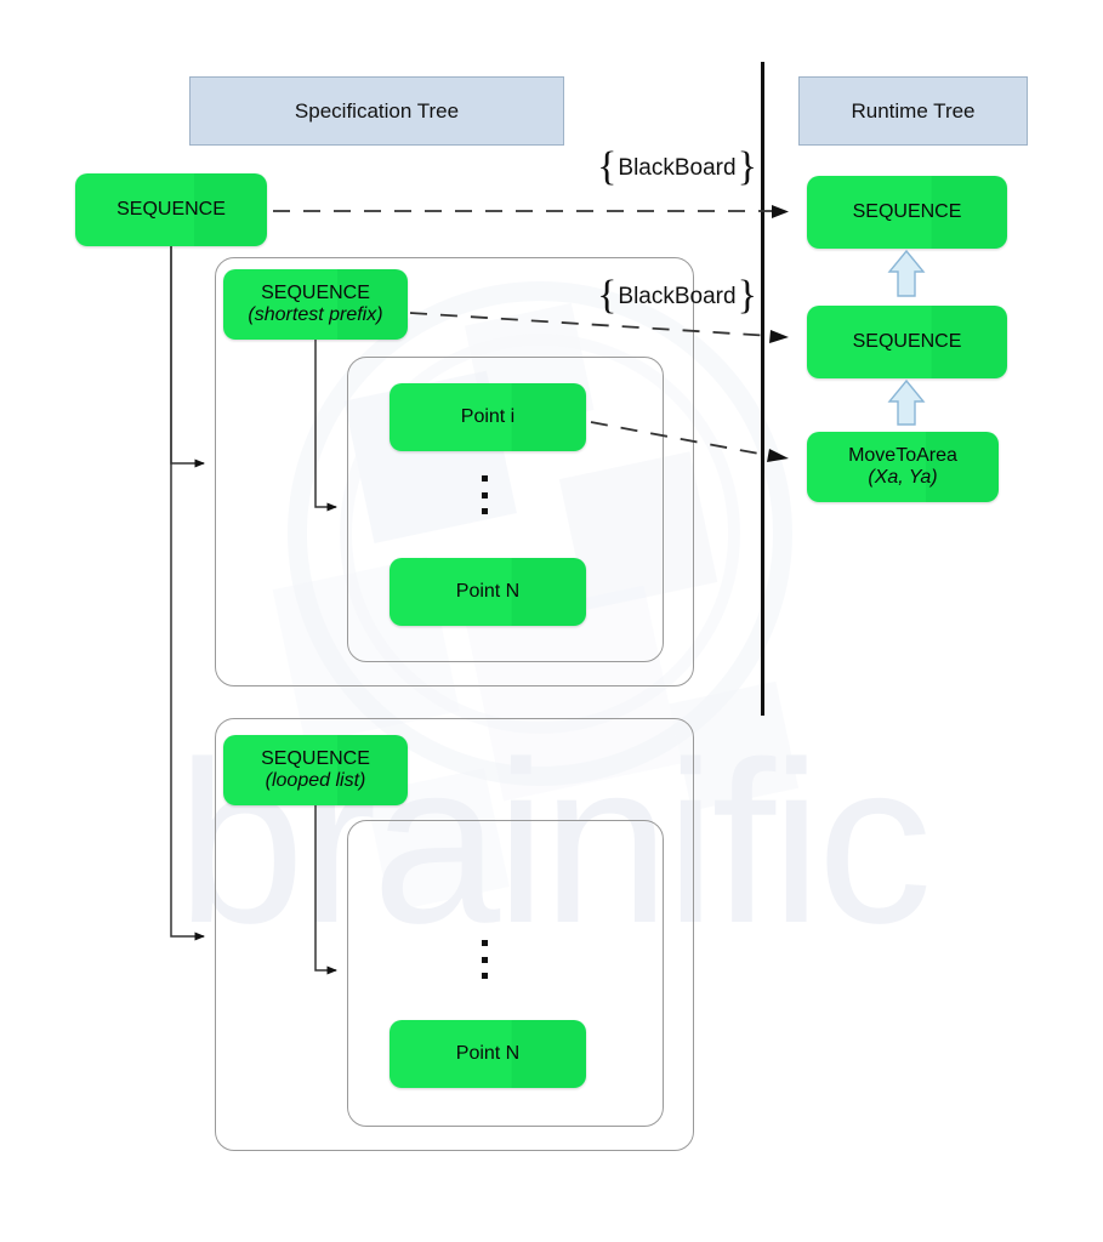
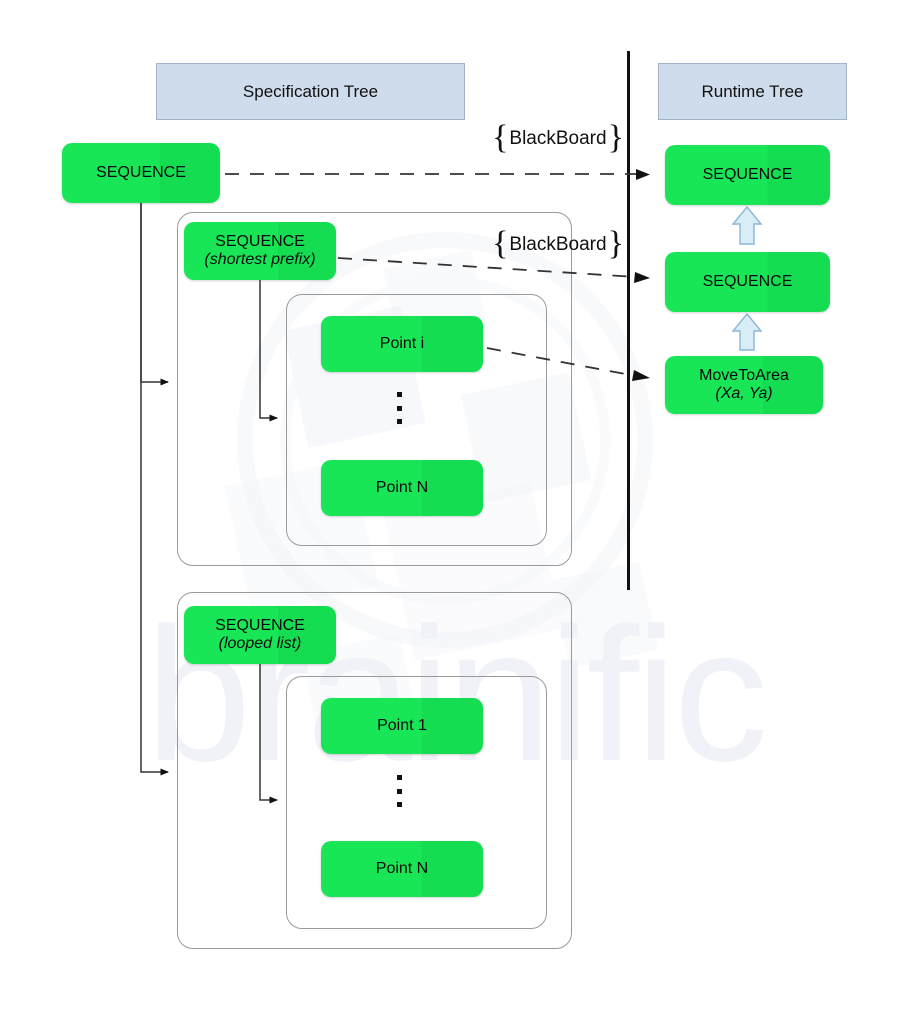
  brainific
  Specification Tree
  Runtime Tree
  SEQUENCE
  SEQUENCE
  (shortest prefix)
  Point i
  Point N
  SEQUENCE
  (looped list)
+ Point 1
  Point N
  SEQUENCE
  SEQUENCE
  MoveToArea
  (Xa, Ya)
  BlackBoard
  BlackBoard
